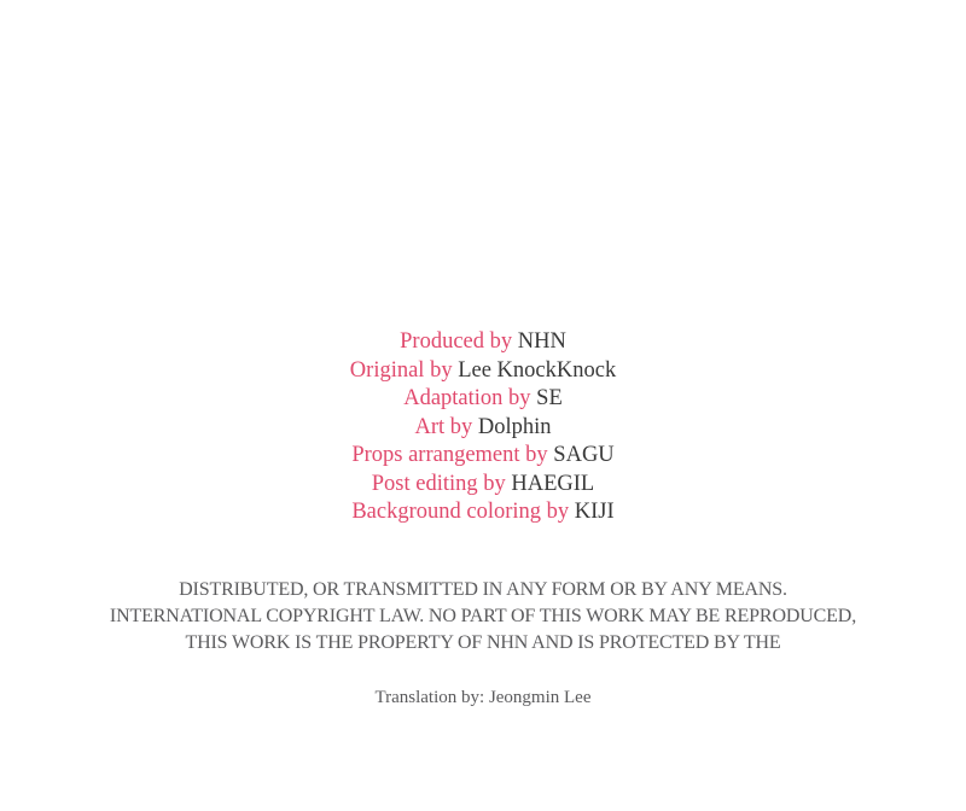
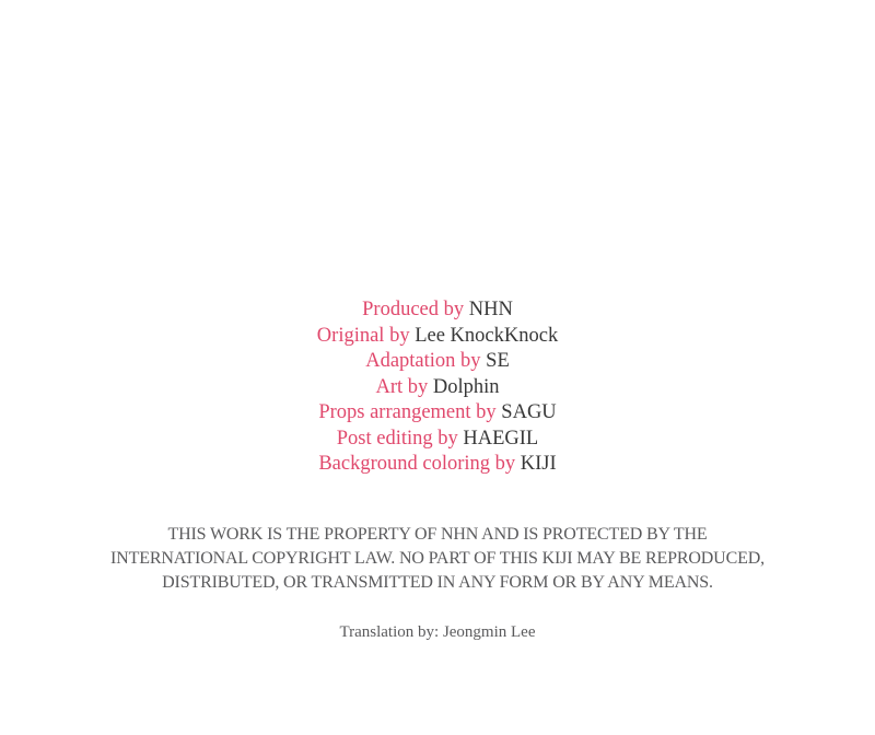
  Produced by NHN
  Original by Lee KnockKnock
  Adaptation by SE
  Art by Dolphin
  Props arrangement by SAGU
  Post editing by HAEGIL
  Background coloring by KIJI
- DISTRIBUTED, OR TRANSMITTED IN ANY FORM OR BY ANY MEANS.
+ THIS WORK IS THE PROPERTY OF NHN AND IS PROTECTED BY THE
- INTERNATIONAL COPYRIGHT LAW. NO PART OF THIS WORK MAY BE REPRODUCED,
+ INTERNATIONAL COPYRIGHT LAW. NO PART OF THIS KIJI MAY BE REPRODUCED,
- THIS WORK IS THE PROPERTY OF NHN AND IS PROTECTED BY THE
+ DISTRIBUTED, OR TRANSMITTED IN ANY FORM OR BY ANY MEANS.
  Translation by: Jeongmin Lee
